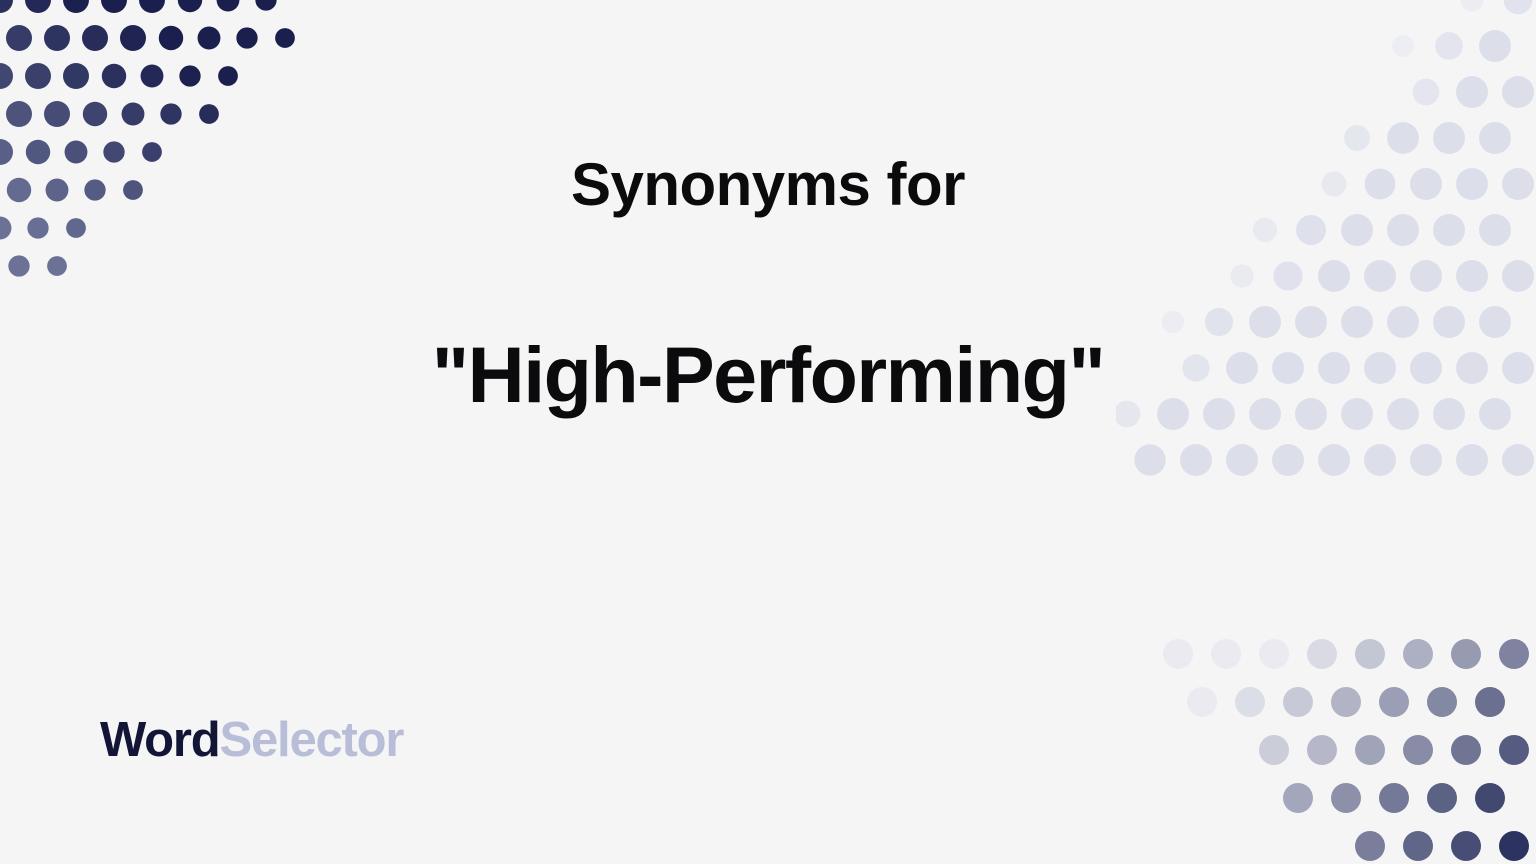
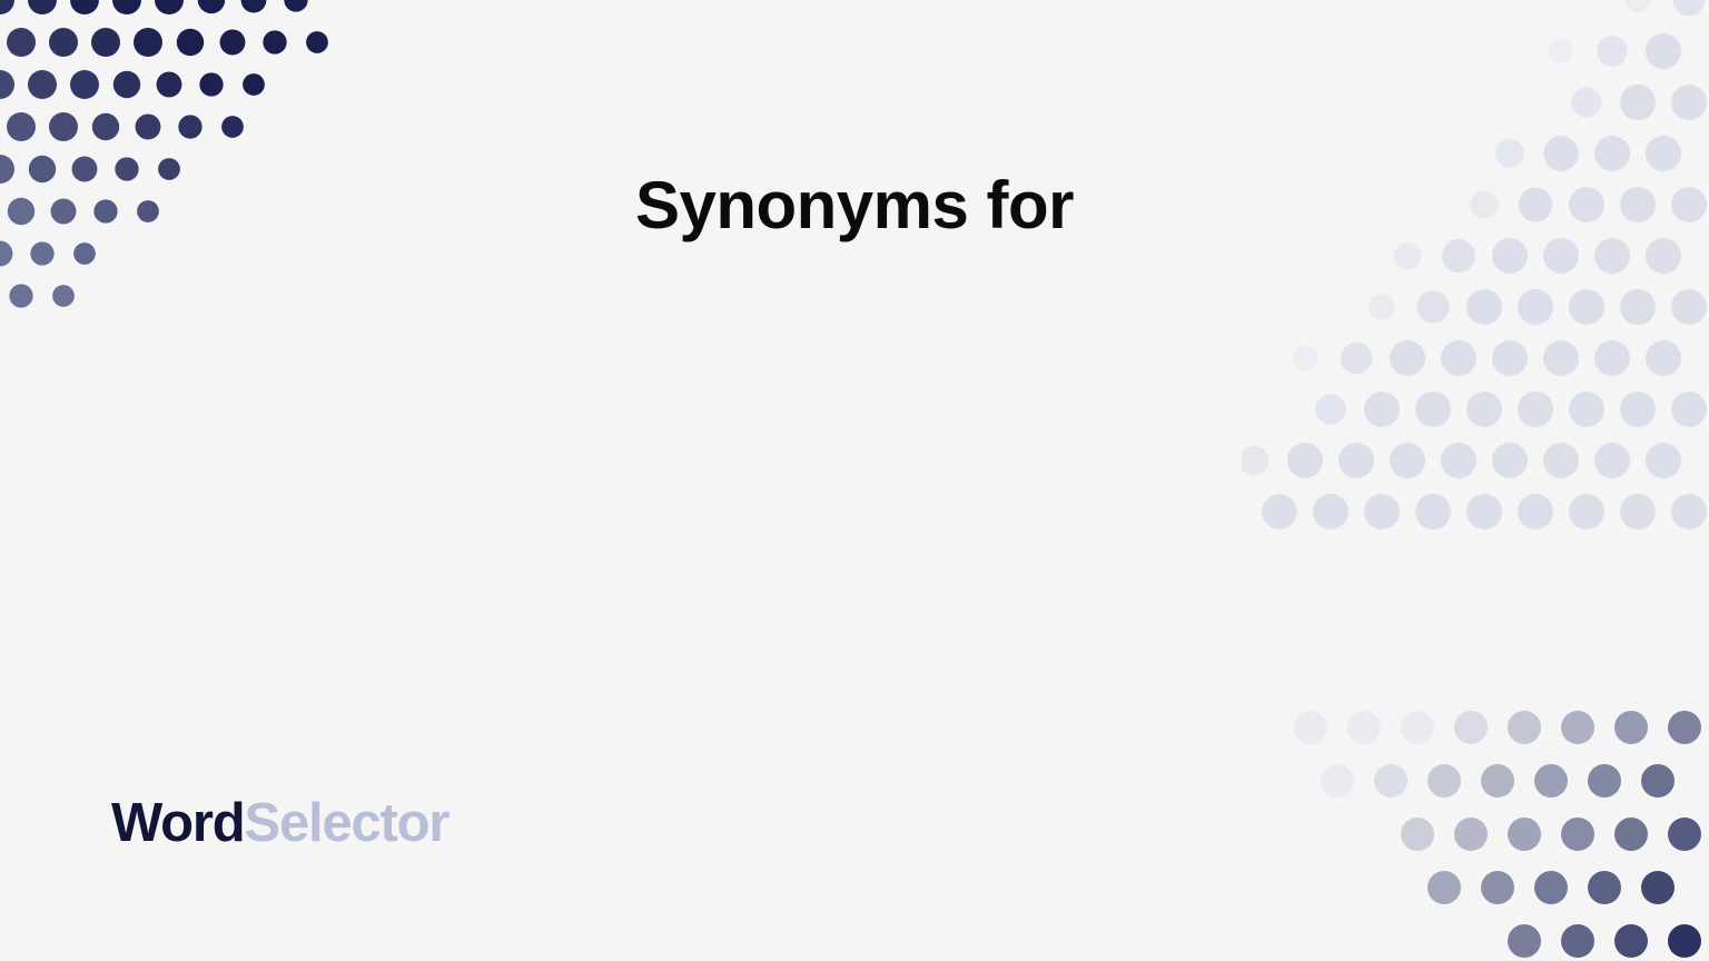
  Synonyms for
- "High-Performing"
  WordSelector
